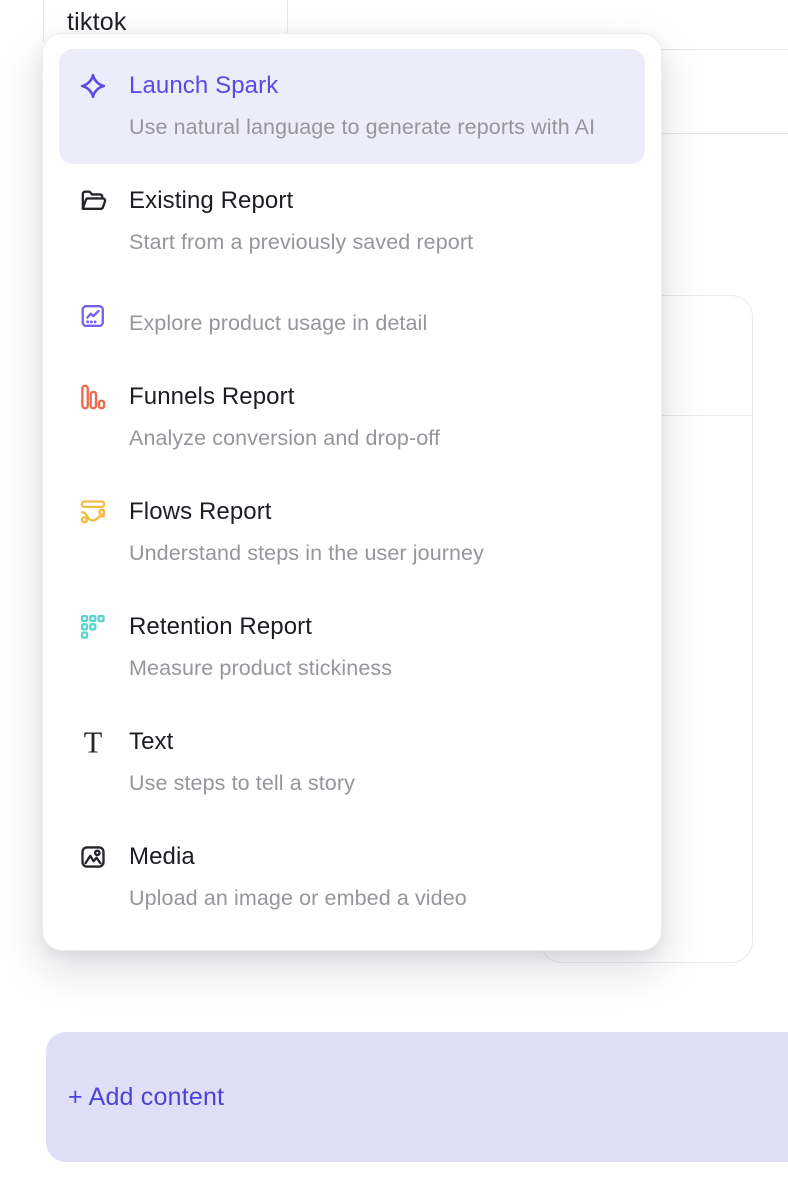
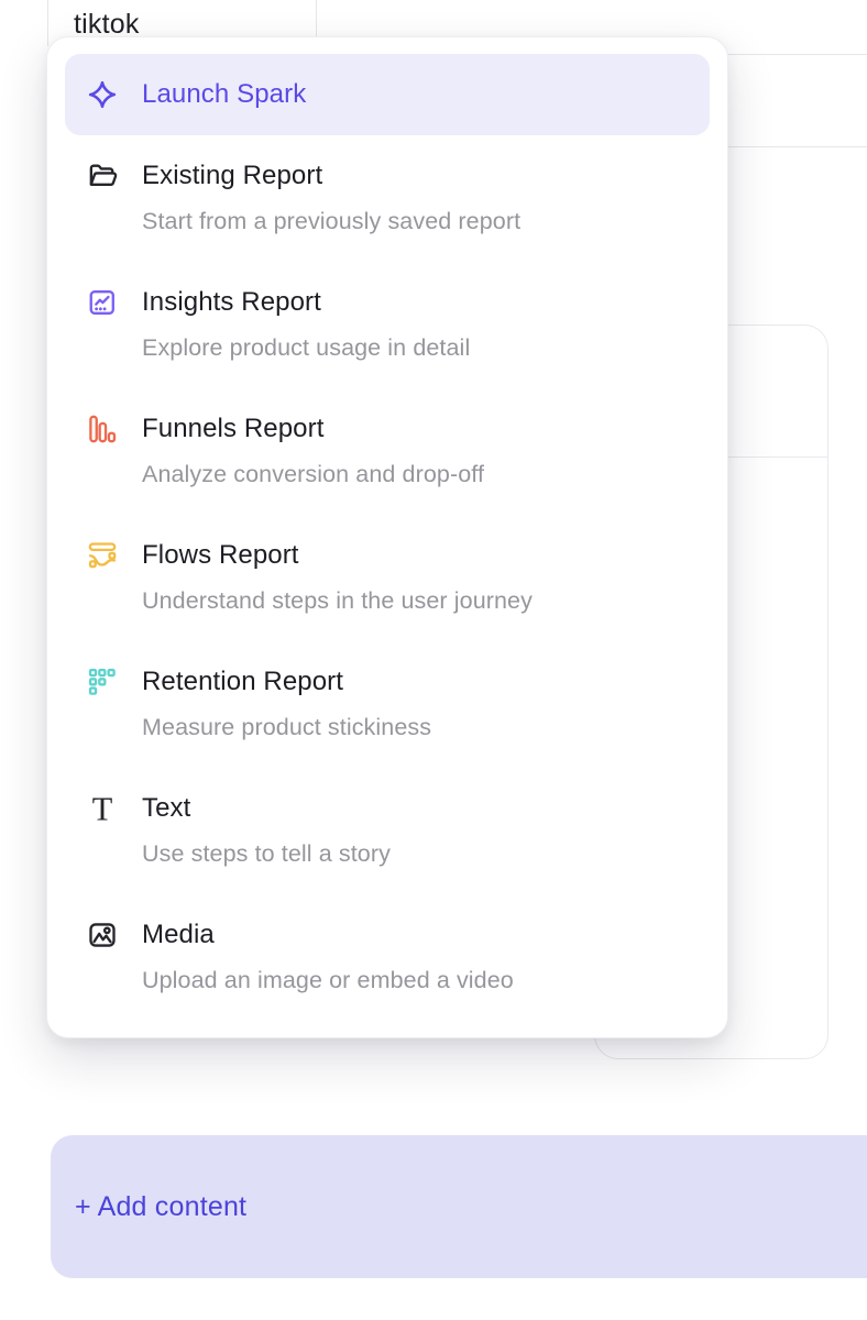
  tiktok
  + Add content
  Launch Spark
- Use natural language to generate reports with AI
  Existing Report
  Start from a previously saved report
+ Insights Report
  Explore product usage in detail
  Funnels Report
  Analyze conversion and drop-off
  Flows Report
  Understand steps in the user journey
  Retention Report
  Measure product stickiness
  T
  Text
  Use steps to tell a story
  Media
  Upload an image or embed a video
